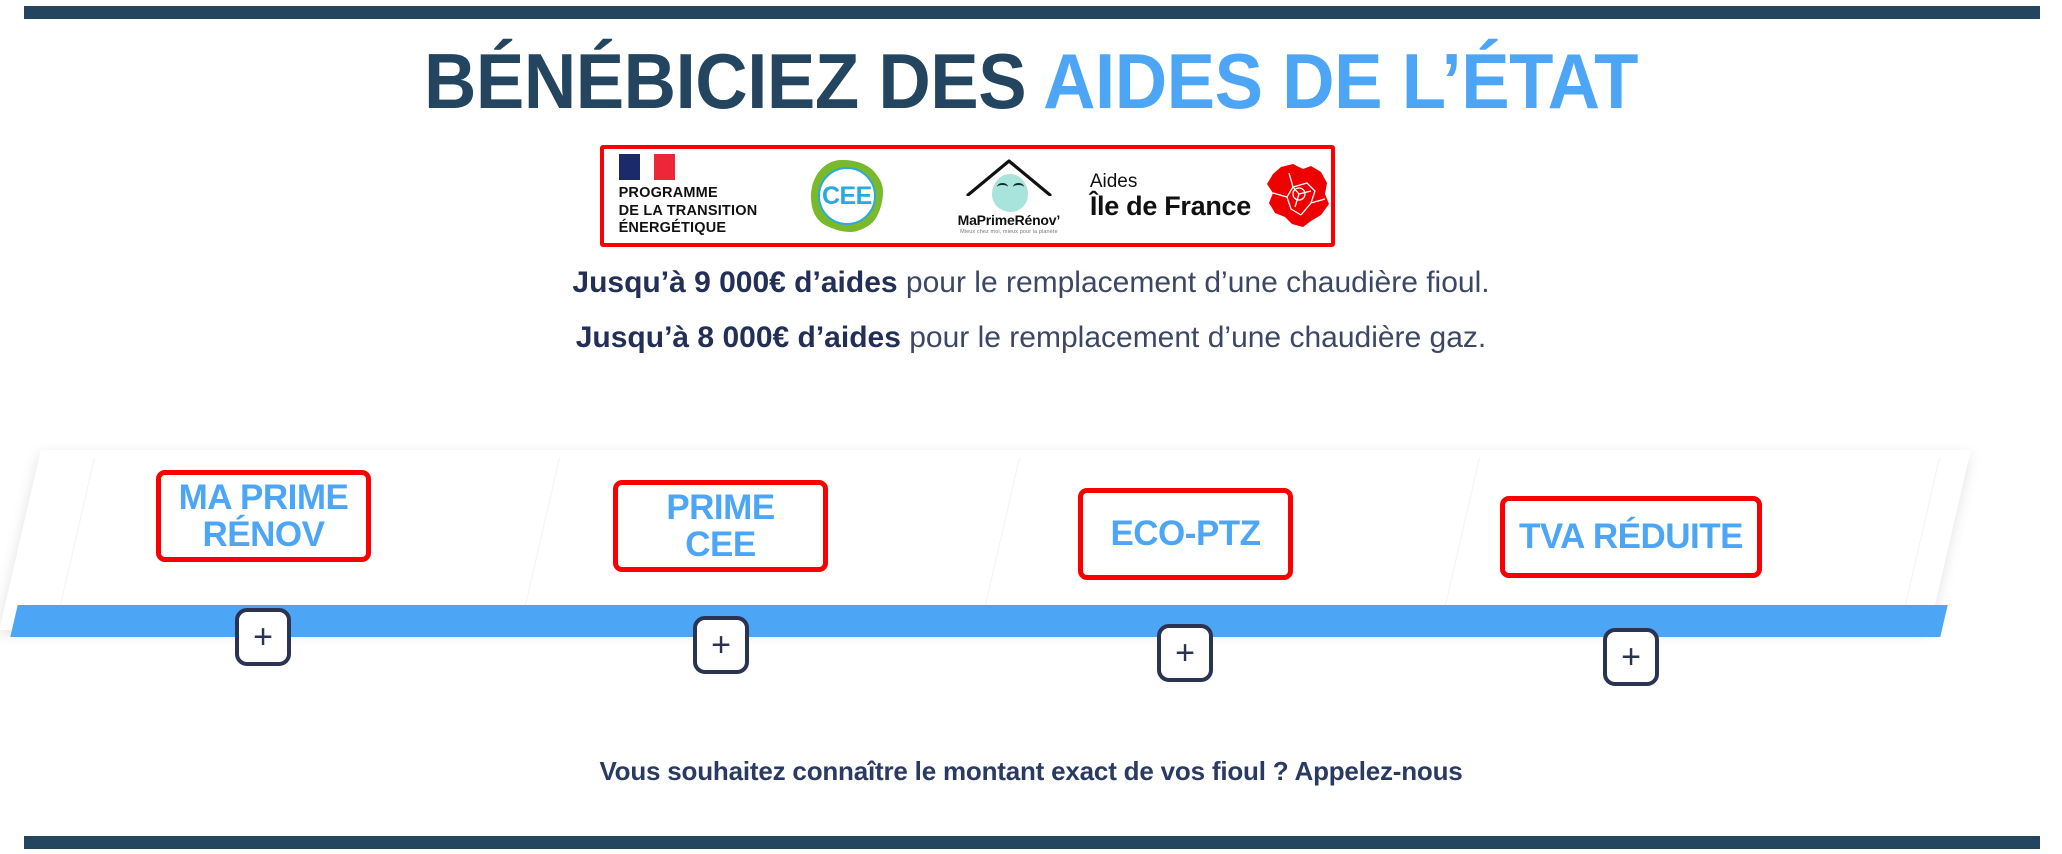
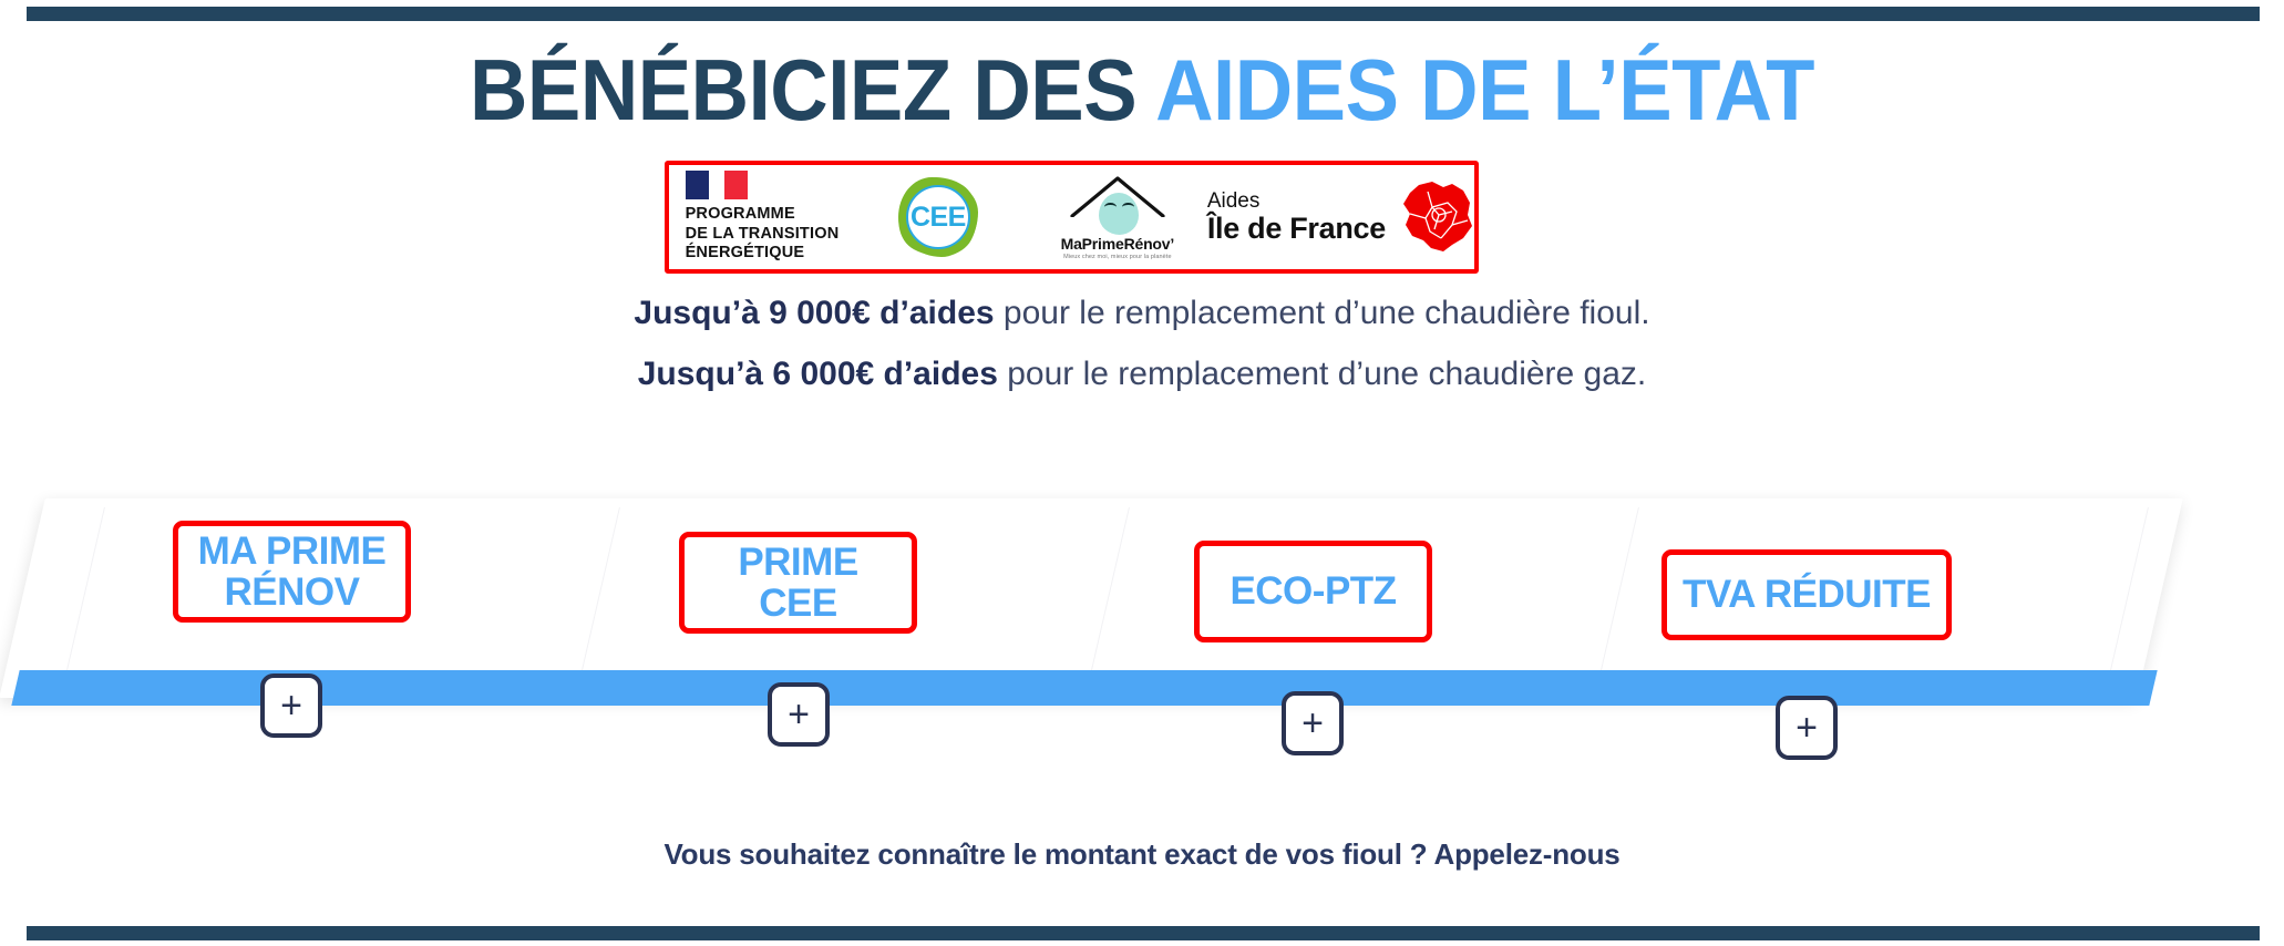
  BÉNÉBICIEZ DES AIDES DE L’ÉTAT
  PROGRAMME
  DE LA TRANSITION
  ÉNERGÉTIQUE
  CEE
  MaPrimeRénov’
  Aides
  Île de France
  Jusqu’à 9 000€ d’aides pour le remplacement d’une chaudière fioul.
- Jusqu’à 8 000€ d’aides pour le remplacement d’une chaudière gaz.
+ Jusqu’à 6 000€ d’aides pour le remplacement d’une chaudière gaz.
  MA PRIME
  RÉNOV
  PRIME
  CEE
  ECO-PTZ
  TVA RÉDUITE
  +
  +
  +
  +
  Vous souhaitez connaître le montant exact de vos fioul ? Appelez-nous
